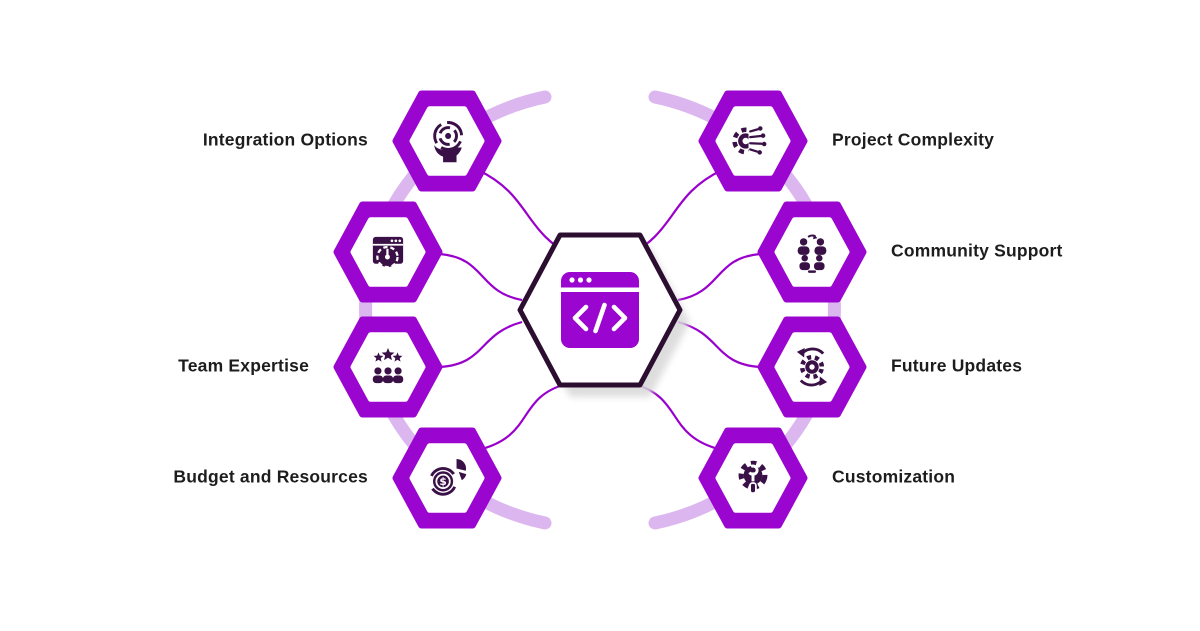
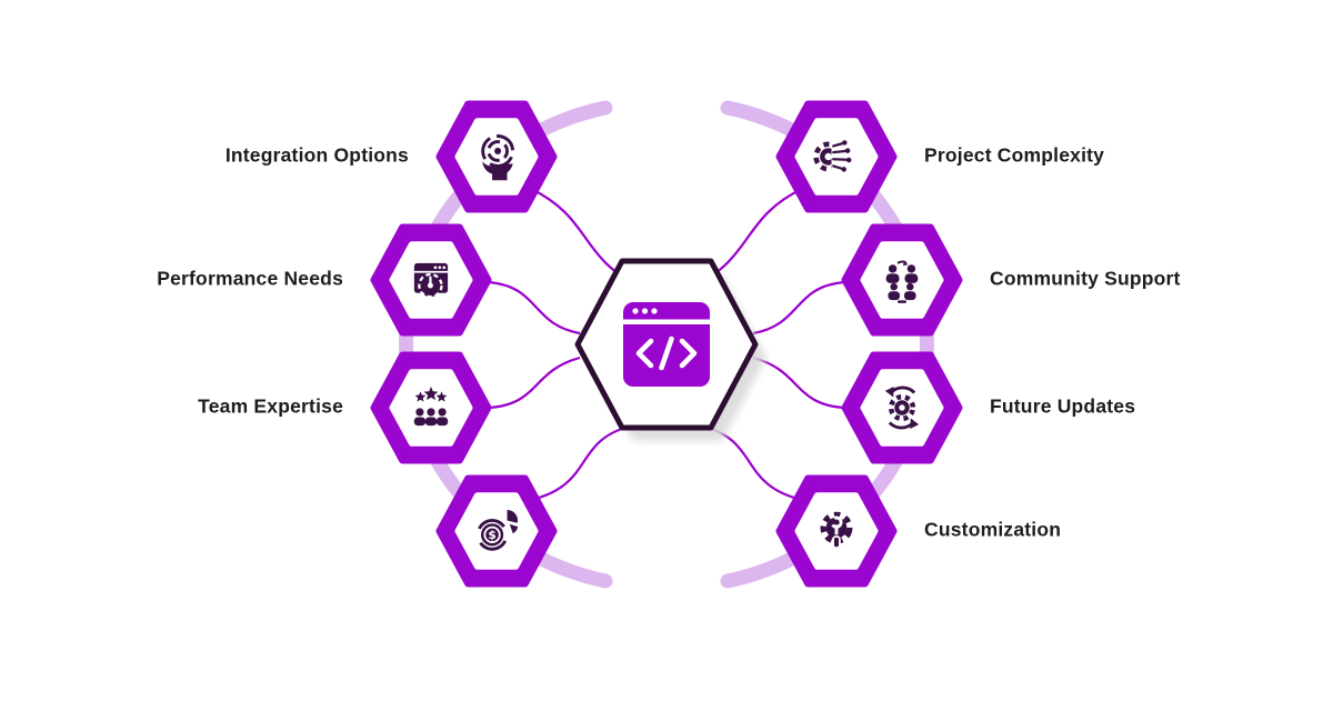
  $
  Integration Options
+ Performance Needs
  Team Expertise
- Budget and Resources
  Project Complexity
  Community Support
  Future Updates
  Customization
